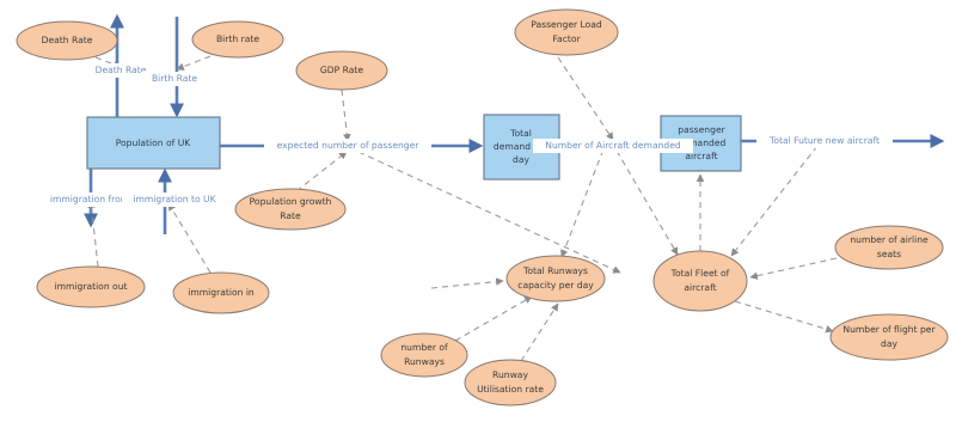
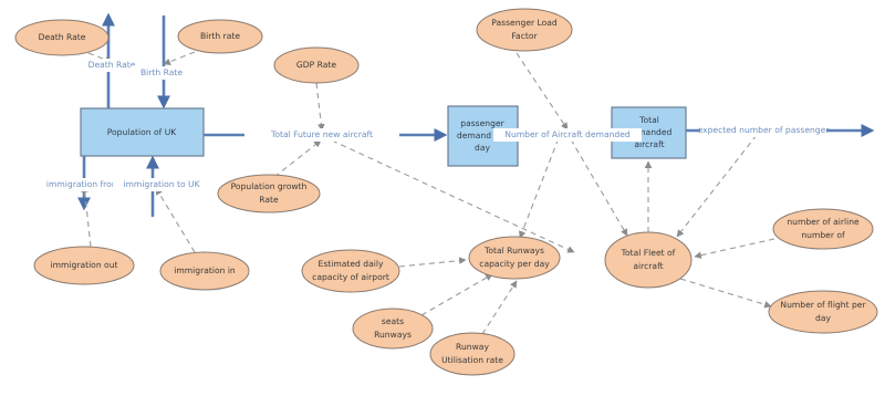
  Death Rate
  Birth rate
  GDP Rate
  Passenger Load
  Factor
  Population growth
  Rate
  immigration out
  immigration in
+ Estimated daily
+ capacity of airport
- number of
+ seats
  Runways
  Runway
  Utilisation rate
  Total Runways
  capacity per day
  Total Fleet of
  aircraft
  number of airline
- seats
+ number of
  Number of flight per
  day
  Population of UK
- Total
+ passenger
  day
- passenger
+ Total
  aircraft
  Death Rate
  Birth Rate
  immigration fro
  immigration to UK
- expected number of passenger
+ Total Future new aircraft
  Number of Aircraft demanded
- Total Future new aircraft
+ expected number of passenger
